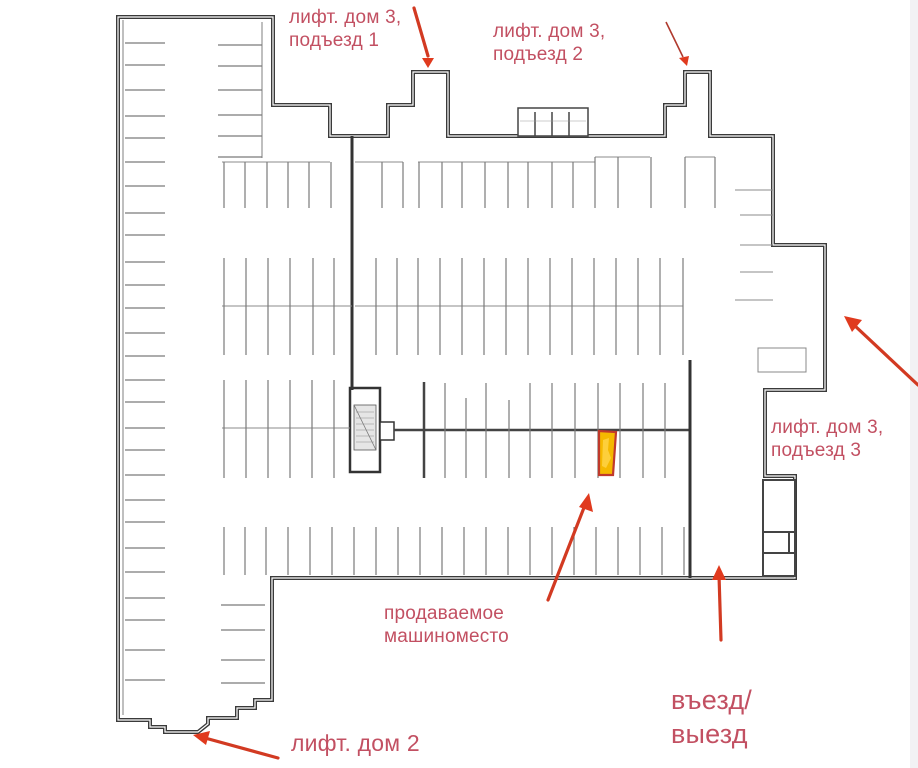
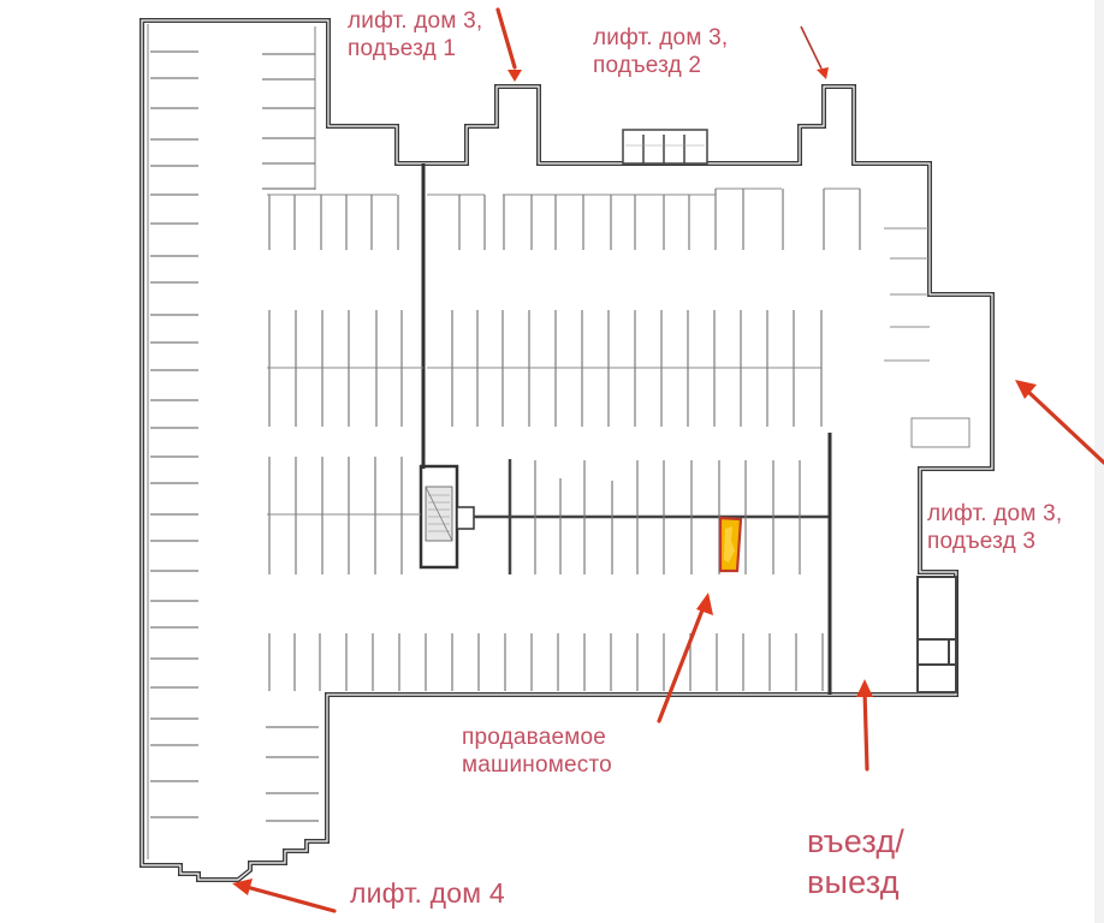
  лифт. дом 3,
  подъезд 1
  лифт. дом 3,
  подъезд 2
  лифт. дом 3,
  подъезд 3
  продаваемое
  машиноместо
- лифт. дом 2
+ лифт. дом 4
  въезд/
  выезд
